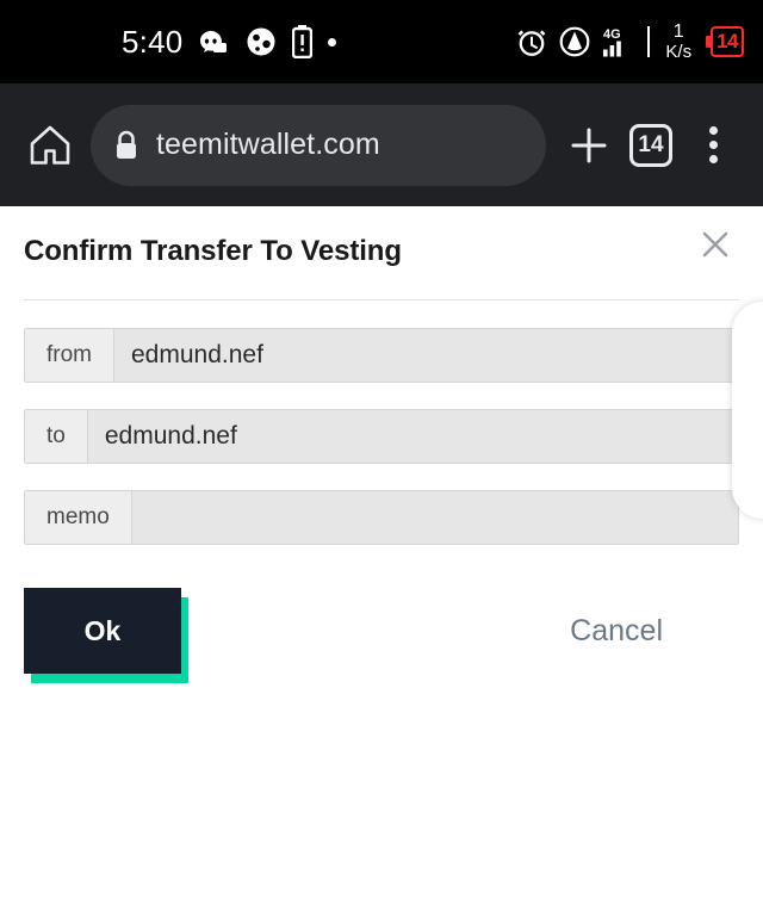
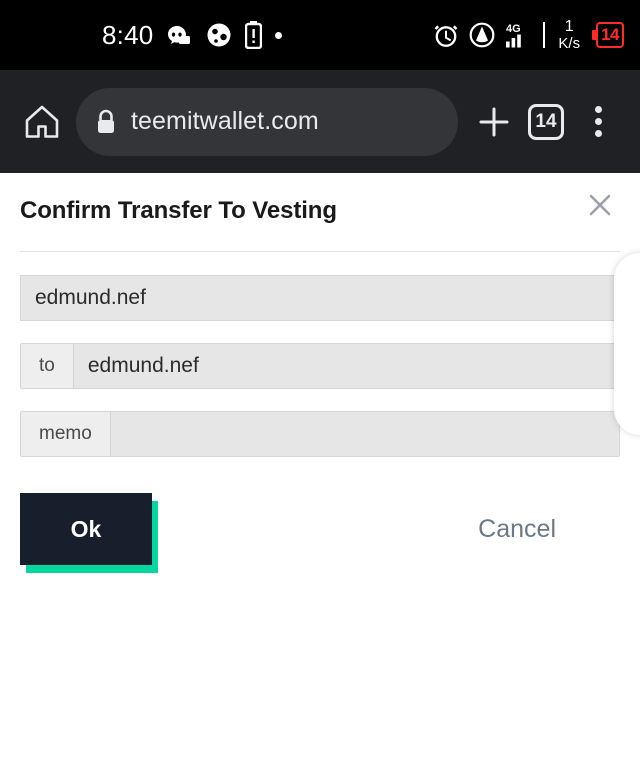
- 5:40
+ 8:40
  4G
  1
  K/s
  14
  teemitwallet.com
  14
  Confirm Transfer To Vesting
- from
  edmund.nef
  to
  edmund.nef
  memo
  Ok
  Cancel
